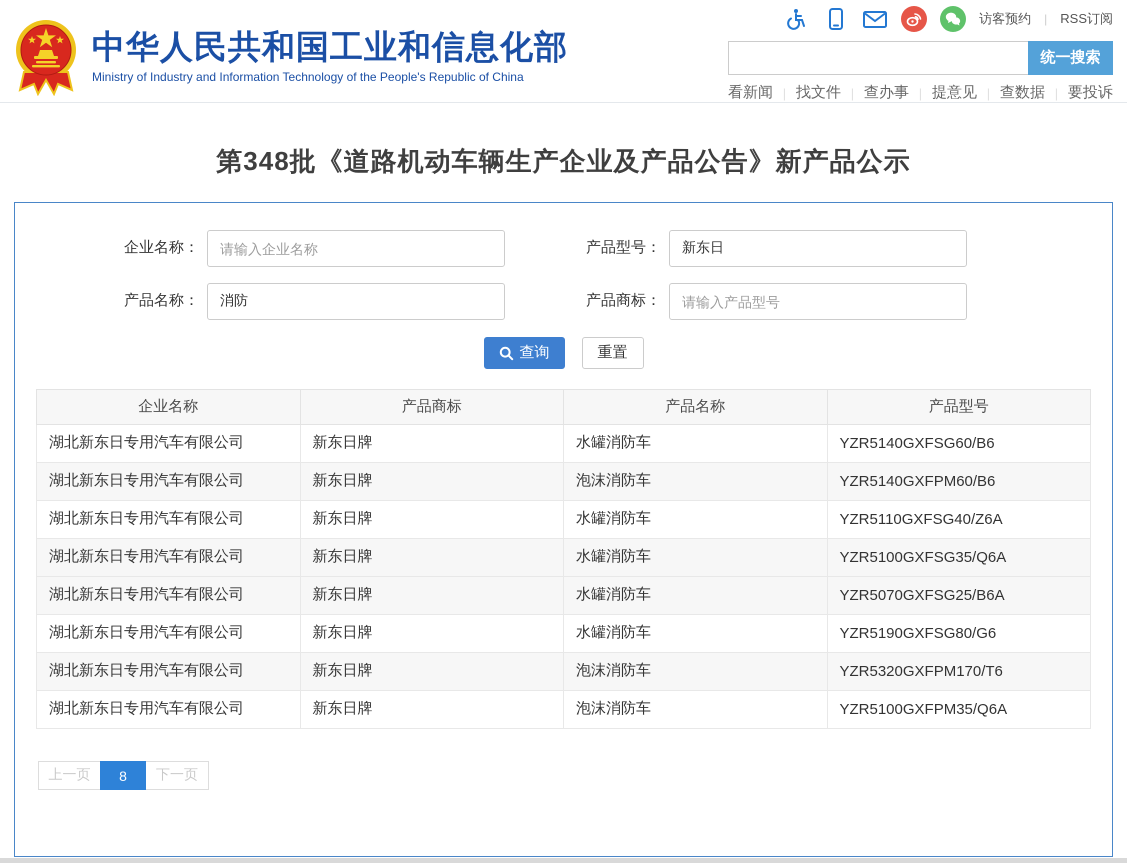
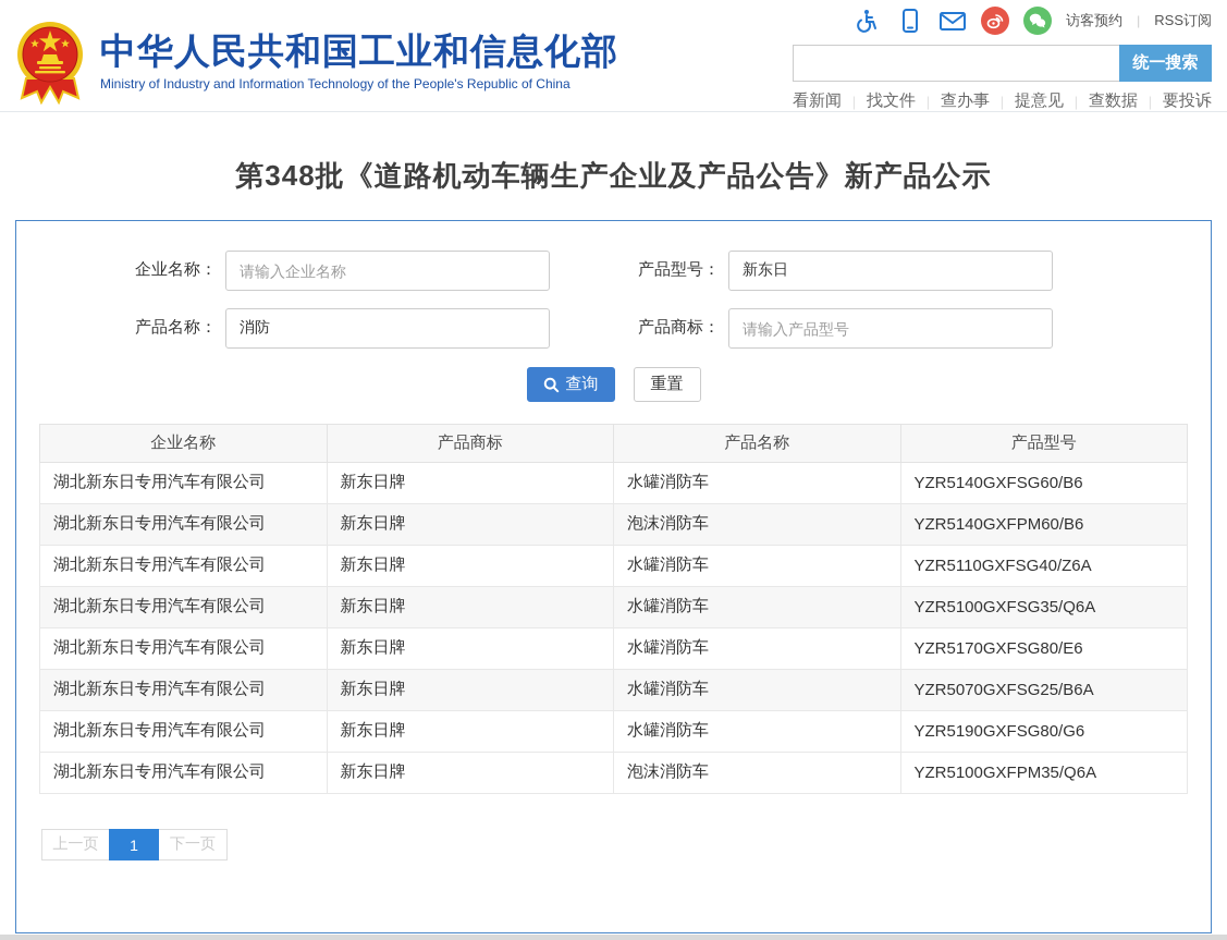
  中华人民共和国工业和信息化部
  Ministry of Industry and Information Technology of the People's Republic of China
  访客预约
  |
  RSS订阅
  统一搜索
  看新闻
  |
  找文件
  |
  查办事
  |
  提意见
  |
  查数据
  |
  要投诉
  第348批《道路机动车辆生产企业及产品公告》新产品公示
  企业名称：
  请输入企业名称
  产品型号：
  新东日
  产品名称：
  消防
  产品商标：
  请输入产品型号
  查询
  重置
  企业名称	产品商标	产品名称	产品型号
  湖北新东日专用汽车有限公司	新东日牌	水罐消防车	YZR5140GXFSG60/B6
  湖北新东日专用汽车有限公司	新东日牌	泡沫消防车	YZR5140GXFPM60/B6
  湖北新东日专用汽车有限公司	新东日牌	水罐消防车	YZR5110GXFSG40/Z6A
  湖北新东日专用汽车有限公司	新东日牌	水罐消防车	YZR5100GXFSG35/Q6A
+ 湖北新东日专用汽车有限公司	新东日牌	水罐消防车	YZR5170GXFSG80/E6
  湖北新东日专用汽车有限公司	新东日牌	水罐消防车	YZR5070GXFSG25/B6A
  湖北新东日专用汽车有限公司	新东日牌	水罐消防车	YZR5190GXFSG80/G6
- 湖北新东日专用汽车有限公司	新东日牌	泡沫消防车	YZR5320GXFPM170/T6
  湖北新东日专用汽车有限公司	新东日牌	泡沫消防车	YZR5100GXFPM35/Q6A
  上一页
- 8
+ 1
  下一页
